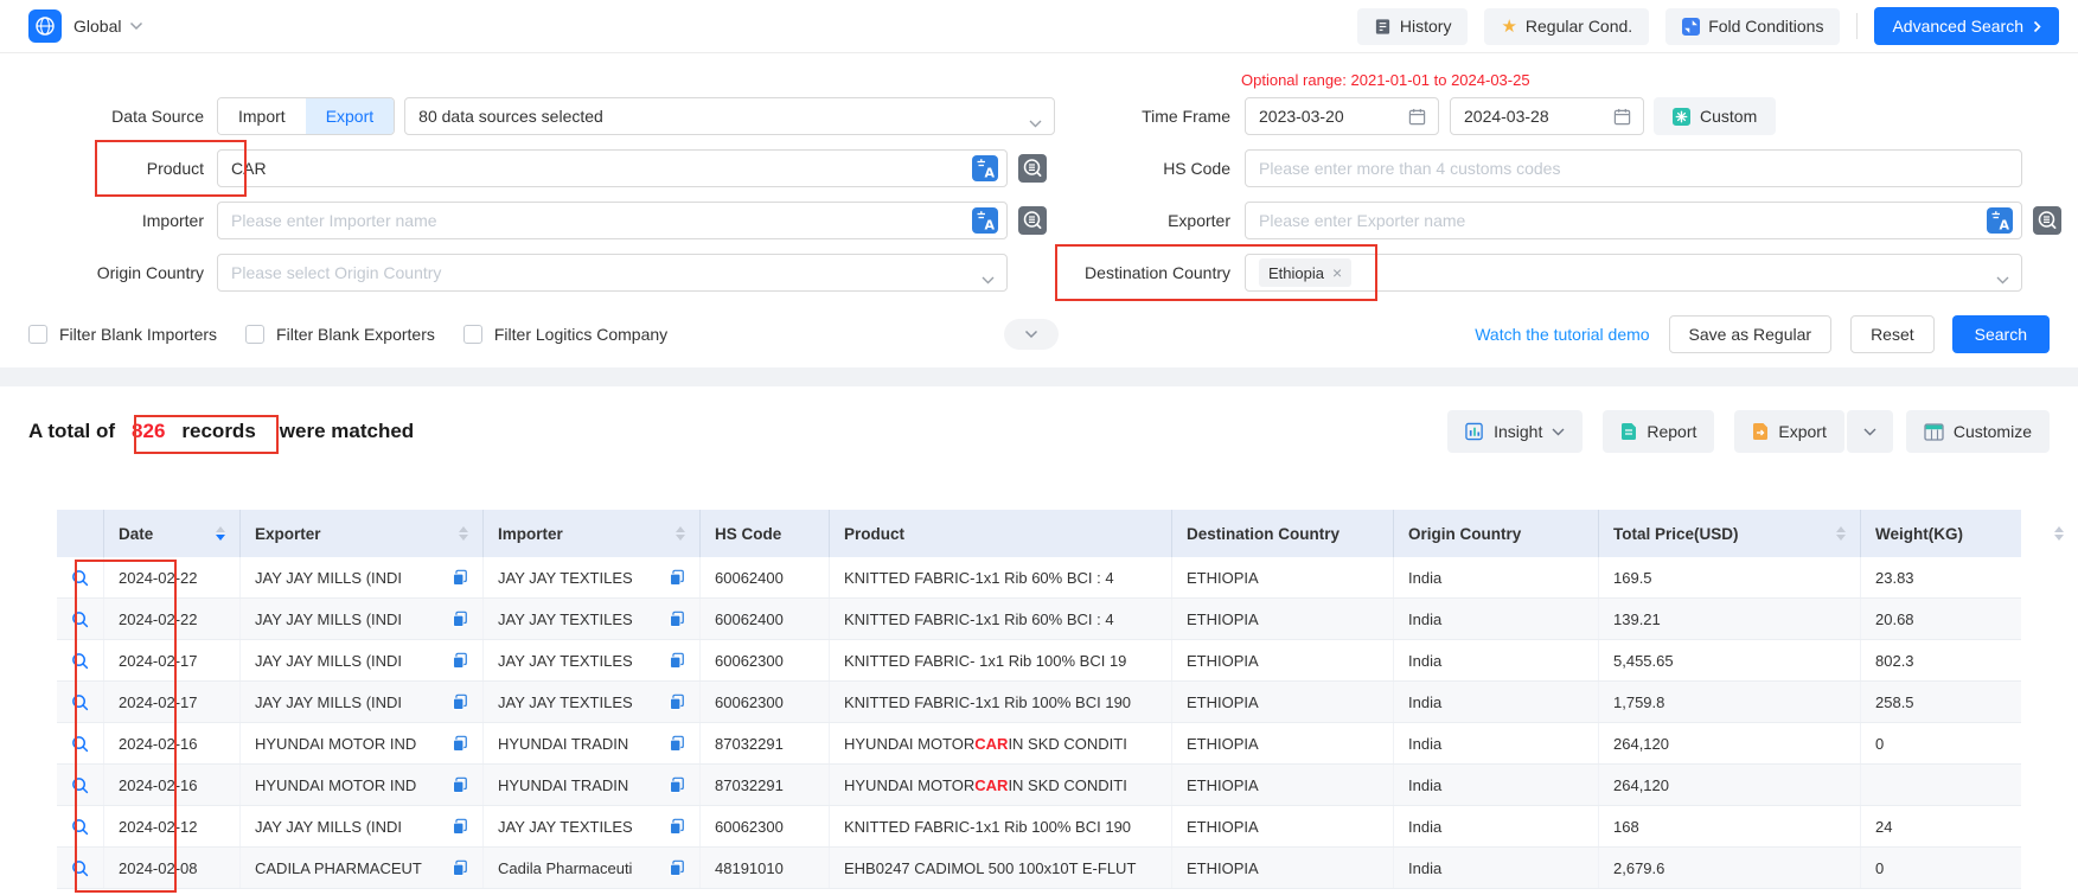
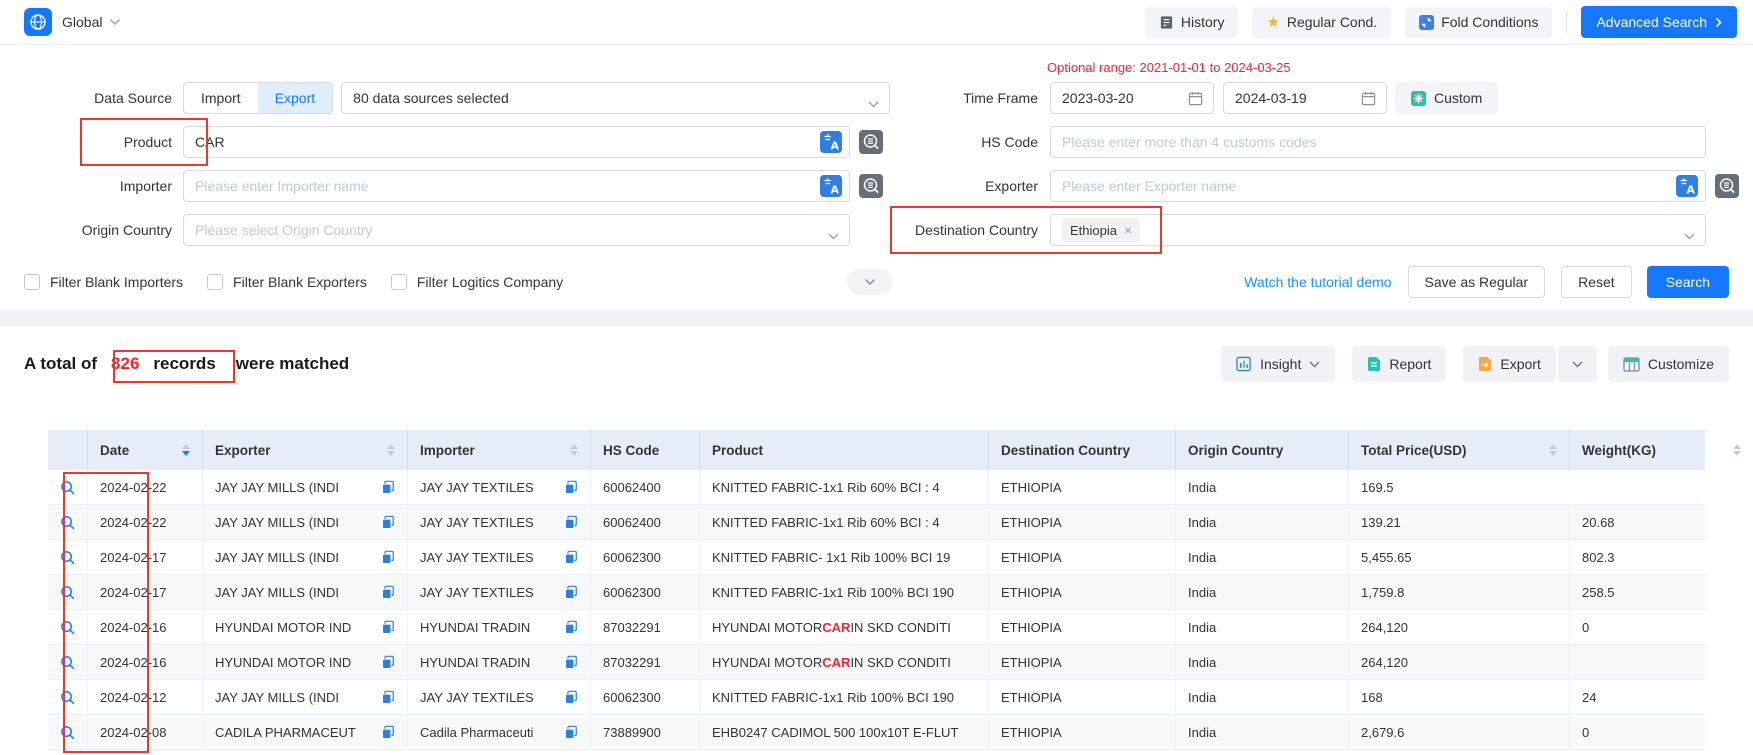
  Global
  History
  ★
  Regular Cond.
  Fold Conditions
  Advanced Search
  Optional range: 2021-01-01 to 2024-03-25
  Data Source
  Import
  Export
  80 data sources selected
  Time Frame
  2023-03-20
- 2024-03-28
+ 2024-03-19
  Custom
  Product
  CAR
  A
  HS Code
  Please enter more than 4 customs codes
  Importer
  Please enter Importer name
  A
  Exporter
  Please enter Exporter name
  A
  Origin Country
  Please select Origin Country
  Destination Country
  Ethiopia
  ×
  Filter Blank Importers
  Filter Blank Exporters
  Filter Logitics Company
  Watch the tutorial demo
  Save as Regular
  Reset
  Search
  A total of
  826
  records
  were matched
  Insight
  Report
  Export
  Customize
  Date
  Exporter
  Importer
  HS Code
  Product
  Destination Country
  Origin Country
  Total Price(USD)
  Weight(KG)
  2024-02-22
  JAY JAY MILLS (INDI
  JAY JAY TEXTILES
  60062400
  KNITTED FABRIC-1x1 Rib 60% BCI : 4
  ETHIOPIA
  India
  169.5
- 23.83
  2024-02-22
  JAY JAY MILLS (INDI
  JAY JAY TEXTILES
  60062400
  KNITTED FABRIC-1x1 Rib 60% BCI : 4
  ETHIOPIA
  India
  139.21
  20.68
  2024-02-17
  JAY JAY MILLS (INDI
  JAY JAY TEXTILES
  60062300
  KNITTED FABRIC- 1x1 Rib 100% BCI 19
  ETHIOPIA
  India
  5,455.65
  802.3
  2024-02-17
  JAY JAY MILLS (INDI
  JAY JAY TEXTILES
  60062300
  KNITTED FABRIC-1x1 Rib 100% BCI 190
  ETHIOPIA
  India
  1,759.8
  258.5
  2024-02-16
  HYUNDAI MOTOR IND
  HYUNDAI TRADIN
  87032291
  HYUNDAI MOTOR
  CAR
  IN SKD CONDITI
  ETHIOPIA
  India
  264,120
  0
  2024-02-16
  HYUNDAI MOTOR IND
  HYUNDAI TRADIN
  87032291
  HYUNDAI MOTOR
  CAR
  IN SKD CONDITI
  ETHIOPIA
  India
  264,120
  2024-02-12
  JAY JAY MILLS (INDI
  JAY JAY TEXTILES
  60062300
  KNITTED FABRIC-1x1 Rib 100% BCI 190
  ETHIOPIA
  India
  168
  24
  2024-02-08
  CADILA PHARMACEUT
  Cadila Pharmaceuti
- 48191010
+ 73889900
  EHB0247 CADIMOL 500 100x10T E-FLUT
  ETHIOPIA
  India
  2,679.6
  0
